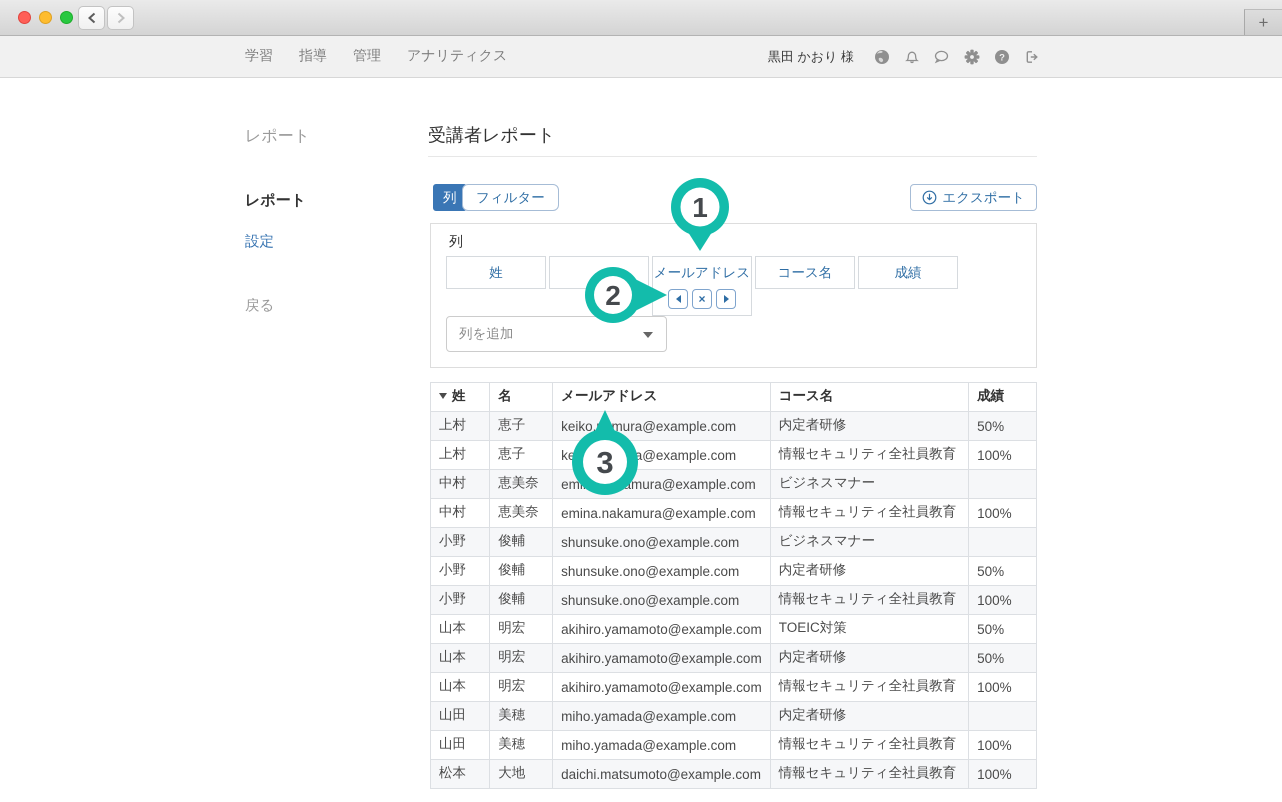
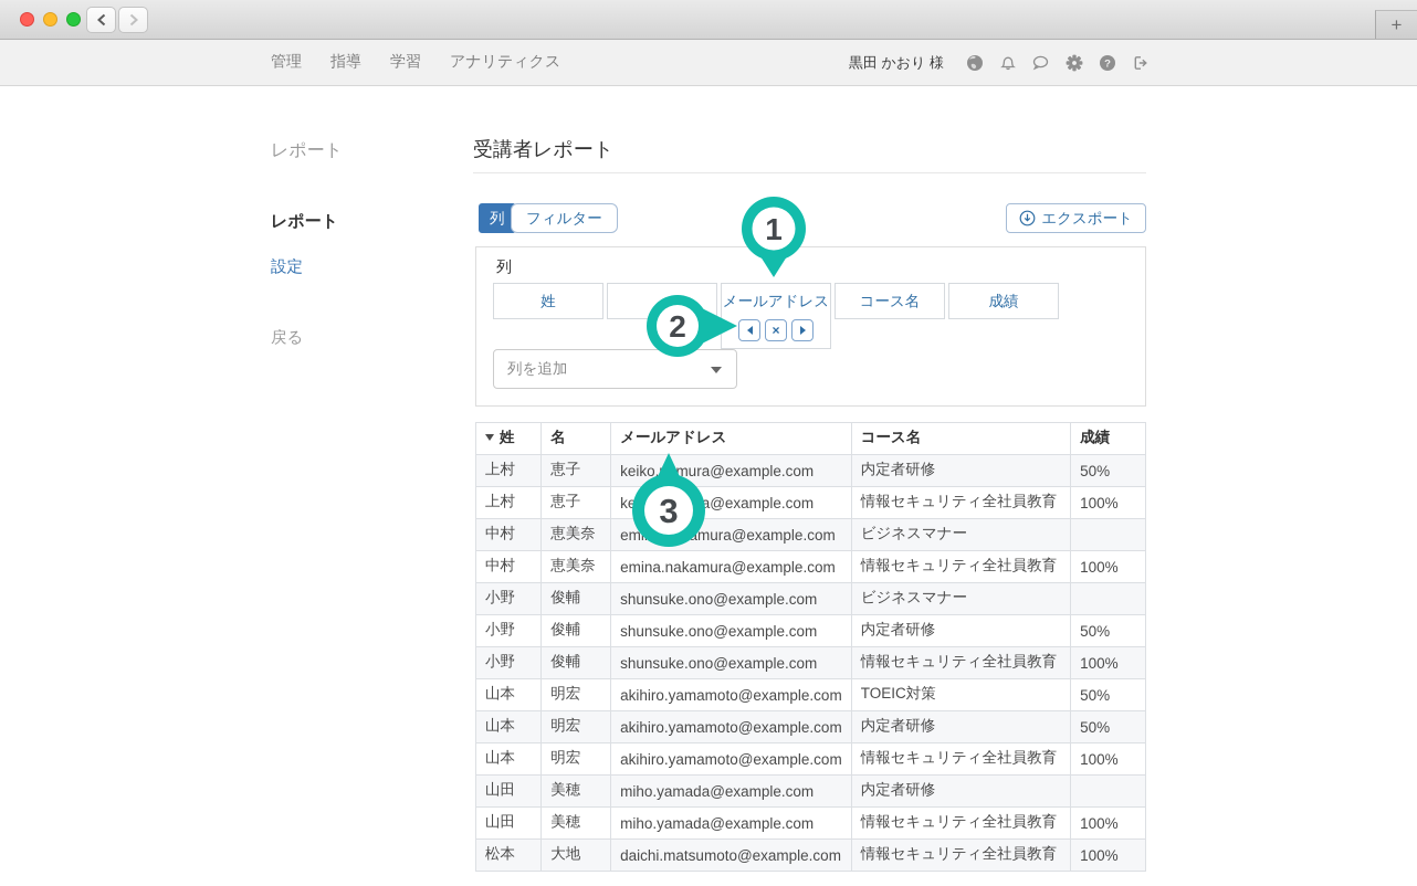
  +
- 学習
+ 管理
  指導
- 管理
+ 学習
  アナリティクス
  黒田 かおり 様
  ?
  レポート
  レポート
  設定
  戻る
  受講者レポート
  列
  フィルター
  エクスポート
  列
  姓
  メールアドレス
  ×
  コース名
  成績
  列を追加
  姓	名	メールアドレス	コース名	成績
  上村	恵子	keiko.mura@example.com	内定者研修	50%
  上村	恵子	kea@example.com	情報セキュリティ全社員教育	100%
  中村	恵美奈	emmura@example.com	ビジネスマナー
  中村	恵美奈	emina.nakamura@example.com	情報セキュリティ全社員教育	100%
  小野	俊輔	shunsuke.ono@example.com	ビジネスマナー
  小野	俊輔	shunsuke.ono@example.com	内定者研修	50%
  小野	俊輔	shunsuke.ono@example.com	情報セキュリティ全社員教育	100%
  山本	明宏	akihiro.yamamoto@example.com	TOEIC対策	50%
  山本	明宏	akihiro.yamamoto@example.com	内定者研修	50%
  山本	明宏	akihiro.yamamoto@example.com	情報セキュリティ全社員教育	100%
  山田	美穂	miho.yamada@example.com	内定者研修
  山田	美穂	miho.yamada@example.com	情報セキュリティ全社員教育	100%
  松本	大地	daichi.matsumoto@example.com	情報セキュリティ全社員教育	100%
  1
  2
  3
